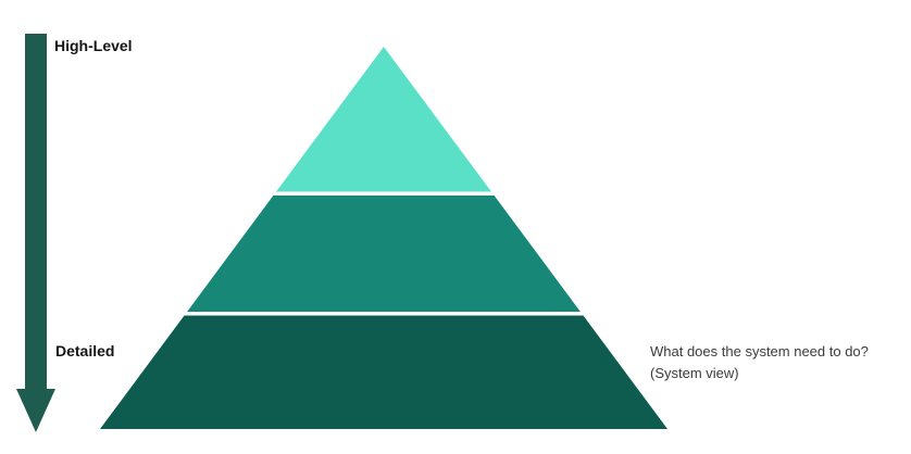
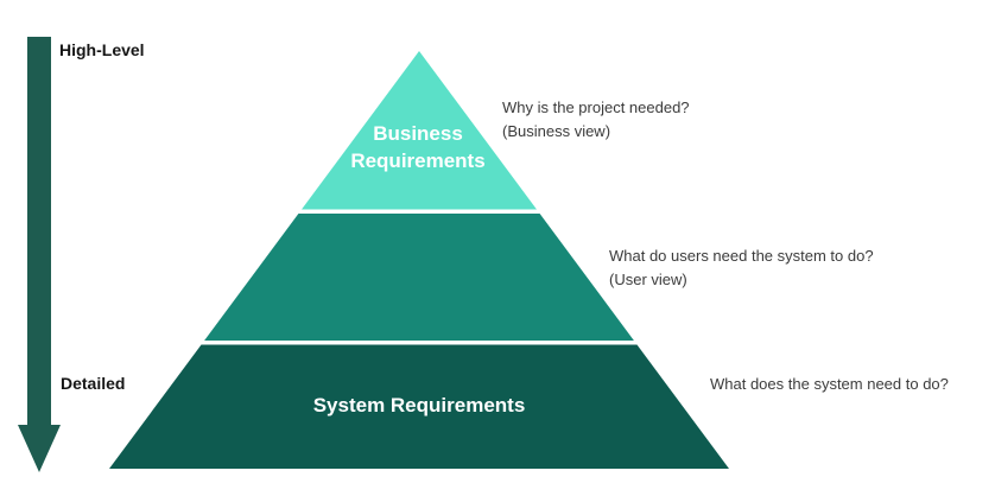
  High-Level
  Detailed
+ Business Requirements
+ System Requirements
+ Why is the project needed?
+ (Business view)
+ What do users need the system to do?
+ (User view)
  What does the system need to do?
- (System view)
